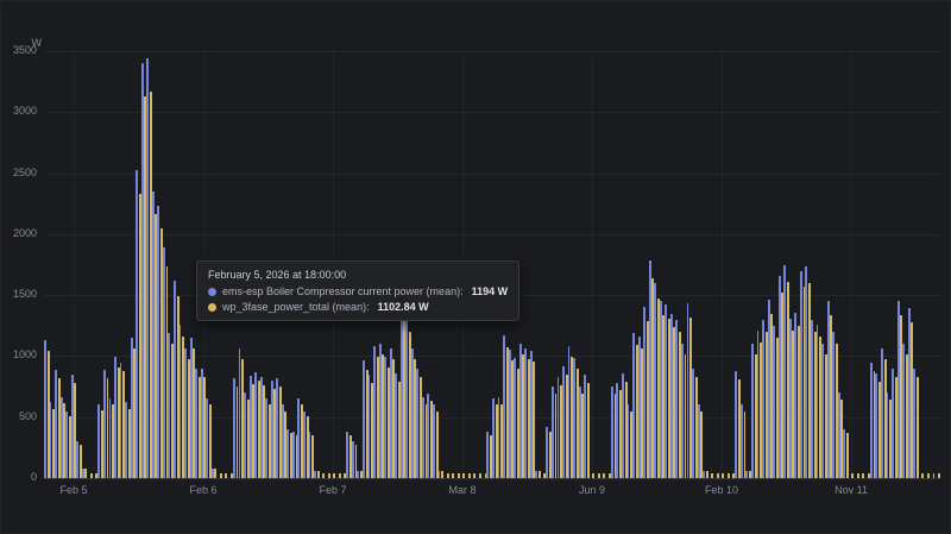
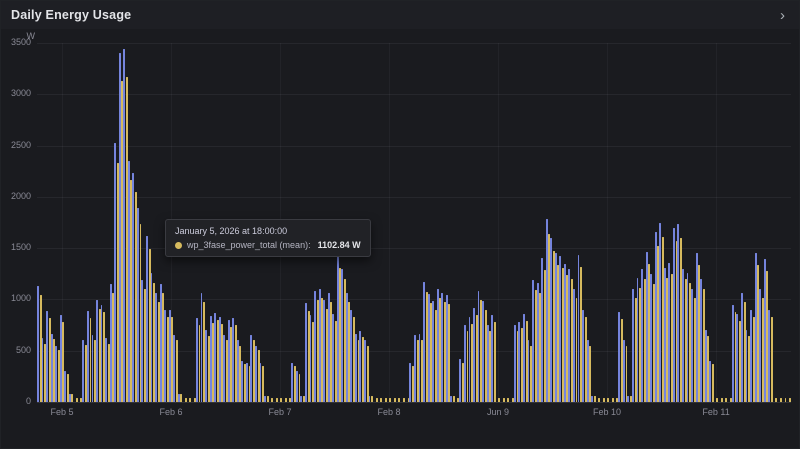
+ Daily Energy Usage
+ ›
  W
  0
  500
  1000
  1500
  2000
  2500
  3000
  3500
  Feb 5
  Feb 6
  Feb 7
- Mar 8
+ Feb 8
  Jun 9
  Feb 10
- Nov 11
+ Feb 11
- February 5, 2026 at 18:00:00
+ January 5, 2026 at 18:00:00
- ems-esp Boiler Compressor current power (mean):
- 1194 W
  wp_3fase_power_total (mean):
  1102.84 W
